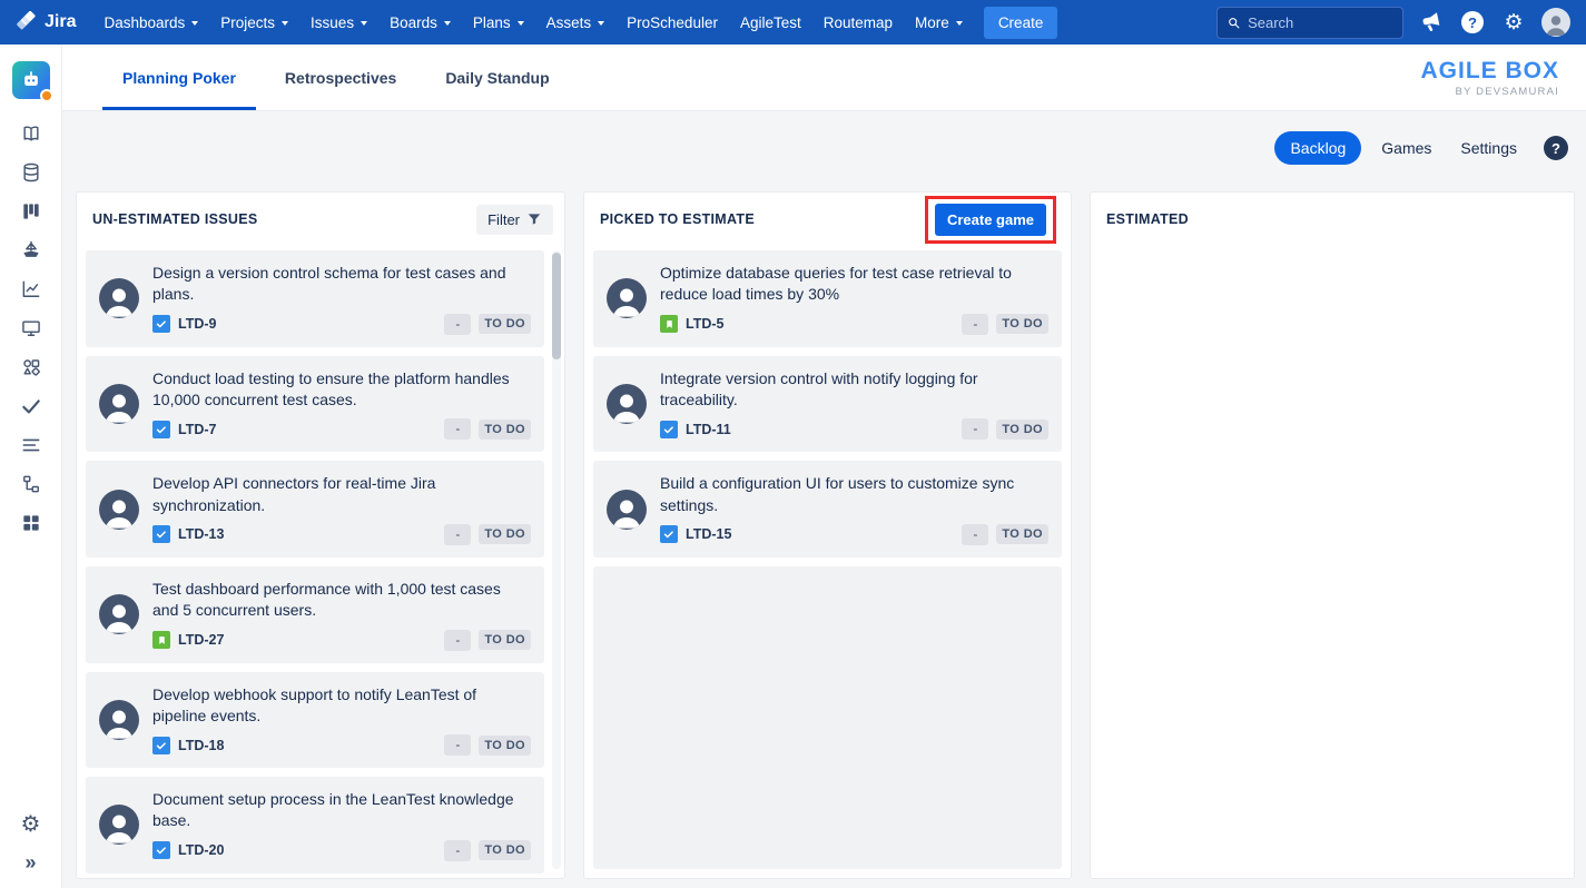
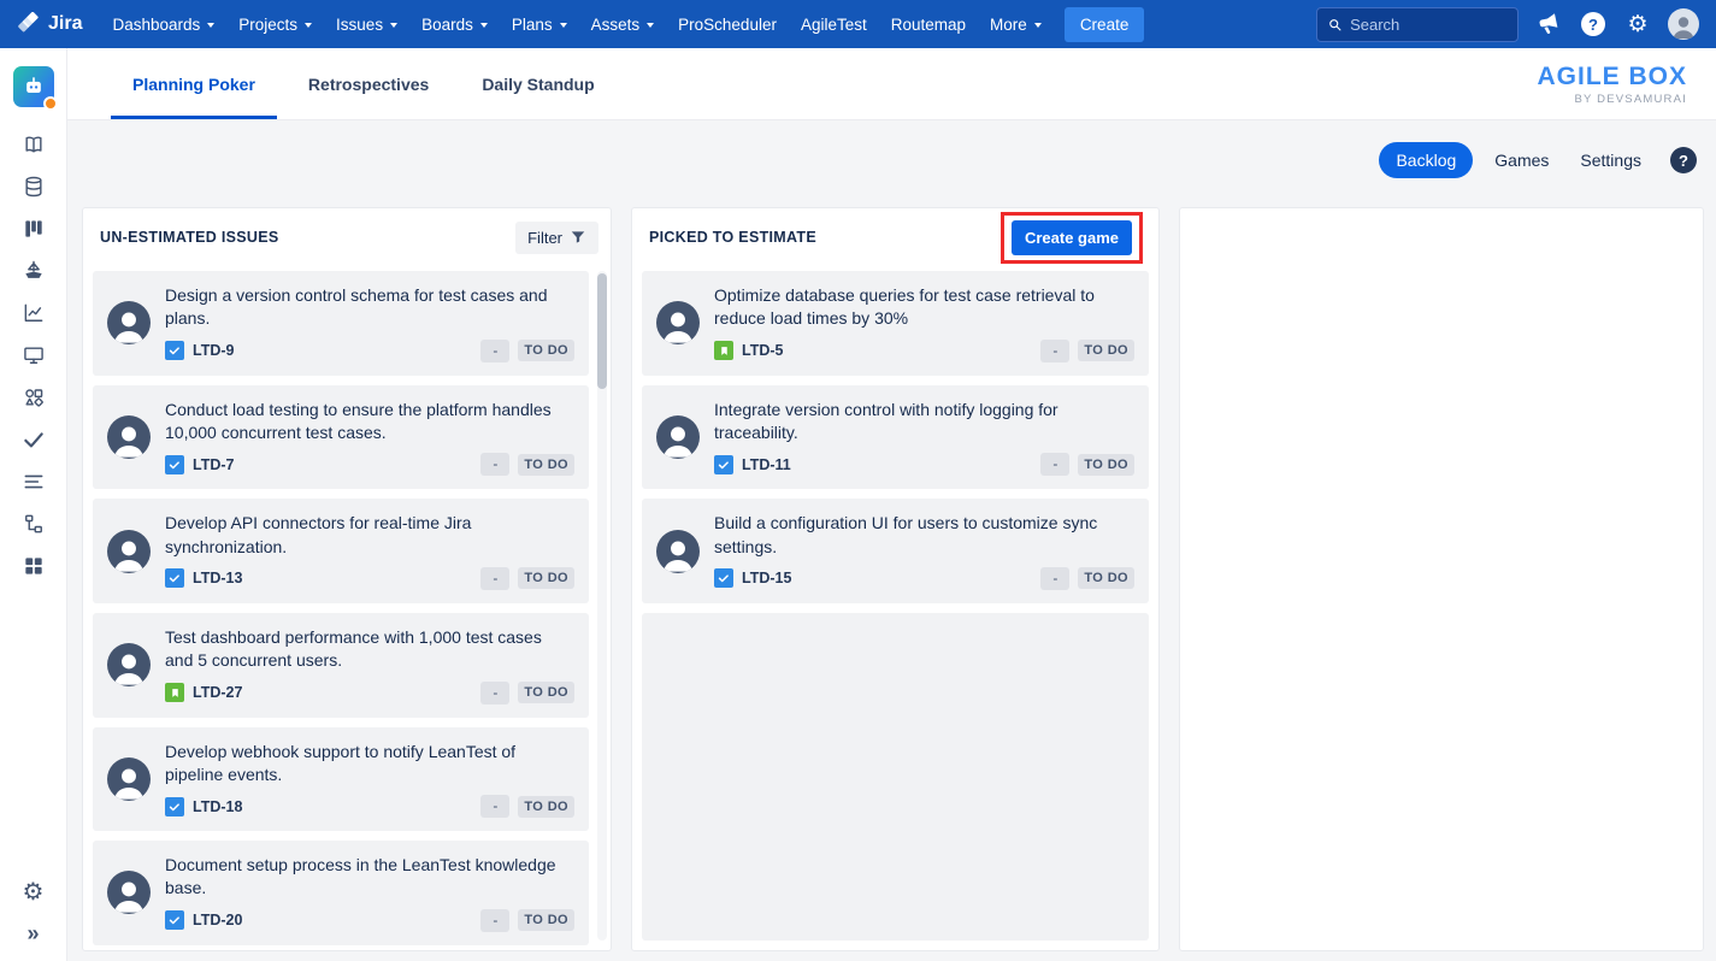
  Jira
  Dashboards
  Projects
  Issues
  Boards
  Plans
  Assets
  ProScheduler
  AgileTest
  Routemap
  More
  Create
  Search
  ?
  ⚙
  ⚙
  »
  Planning Poker
  Retrospectives
  Daily Standup
  AGILE BOX
  BY DEVSAMURAI
  Backlog
  Games
  Settings
  ?
  UN-ESTIMATED ISSUES
  Filter
  Design a version control schema for test cases and plans.
  LTD-9
  -
  TO DO
  Conduct load testing to ensure the platform handles 10,000 concurrent test cases.
  LTD-7
  -
  TO DO
  Develop API connectors for real-time Jira synchronization.
  LTD-13
  -
  TO DO
  Test dashboard performance with 1,000 test cases and 5 concurrent users.
  LTD-27
  -
  TO DO
  Develop webhook support to notify LeanTest of pipeline events.
  LTD-18
  -
  TO DO
  Document setup process in the LeanTest knowledge base.
  LTD-20
  -
  TO DO
  PICKED TO ESTIMATE
  Create game
  Optimize database queries for test case retrieval to reduce load times by 30%
  LTD-5
  -
  TO DO
  Integrate version control with notify logging for traceability.
  LTD-11
  -
  TO DO
  Build a configuration UI for users to customize sync settings.
  LTD-15
  -
  TO DO
- ESTIMATED
